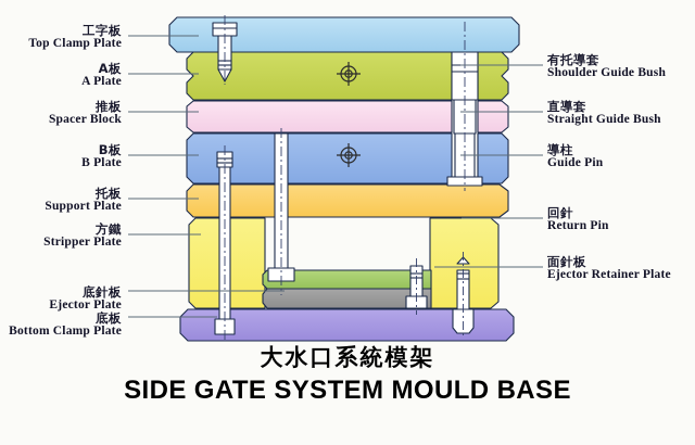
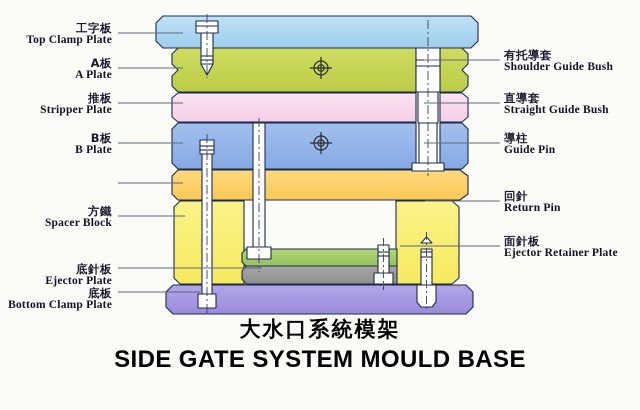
  工字板
  Top Clamp Plate
  A板
  A Plate
  推板
- Spacer Block
+ Stripper Plate
  B板
  B Plate
- 托板
- Support Plate
  方鐵
- Stripper Plate
+ Spacer Block
  底針板
  Ejector Plate
  底板
  Bottom Clamp Plate
  有托導套
  Shoulder Guide Bush
  直導套
  Straight Guide Bush
  導柱
  Guide Pin
  回針
  Return Pin
  面針板
  Ejector Retainer Plate
  大水口系統模架
  SIDE GATE SYSTEM MOULD BASE
